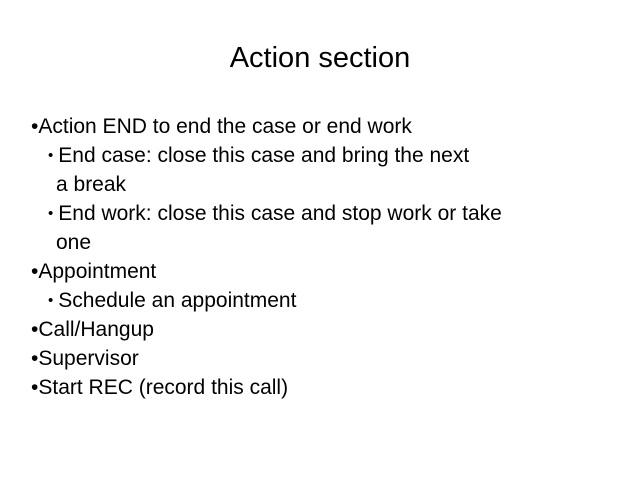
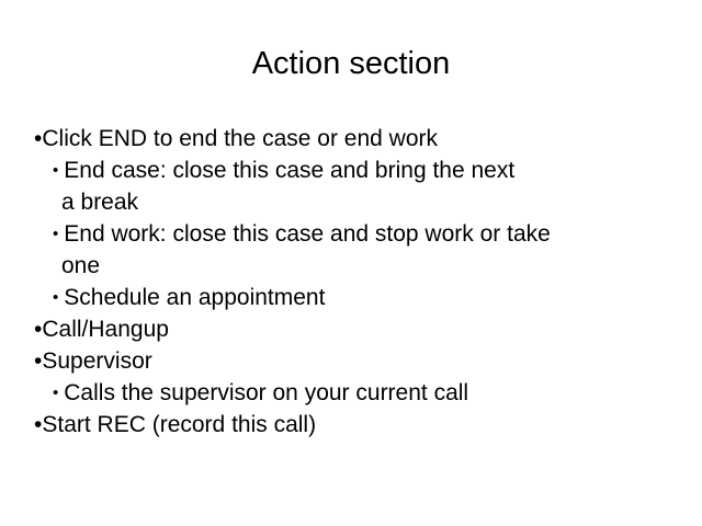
  Action section
- •Action END to end the case or end work
+ •Click END to end the case or end work
  • End case: close this case and bring the next
  a break
  • End work: close this case and stop work or take
  one
- •Appointment
  • Schedule an appointment
  •Call/Hangup
  •Supervisor
+ • Calls the supervisor on your current call
  •Start REC (record this call)
